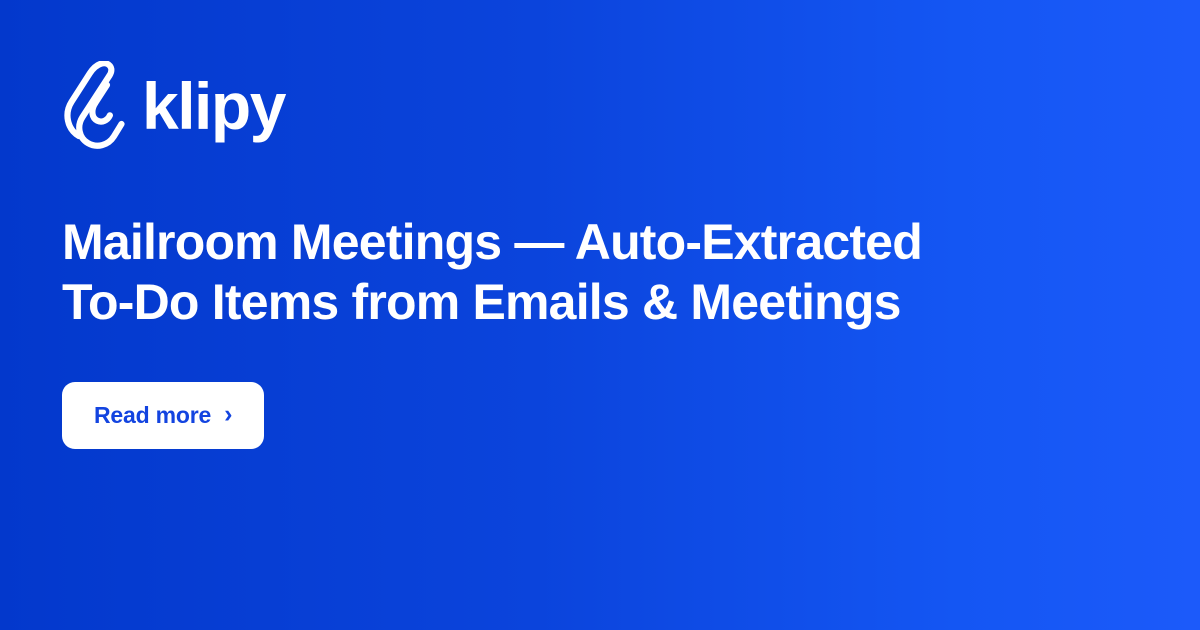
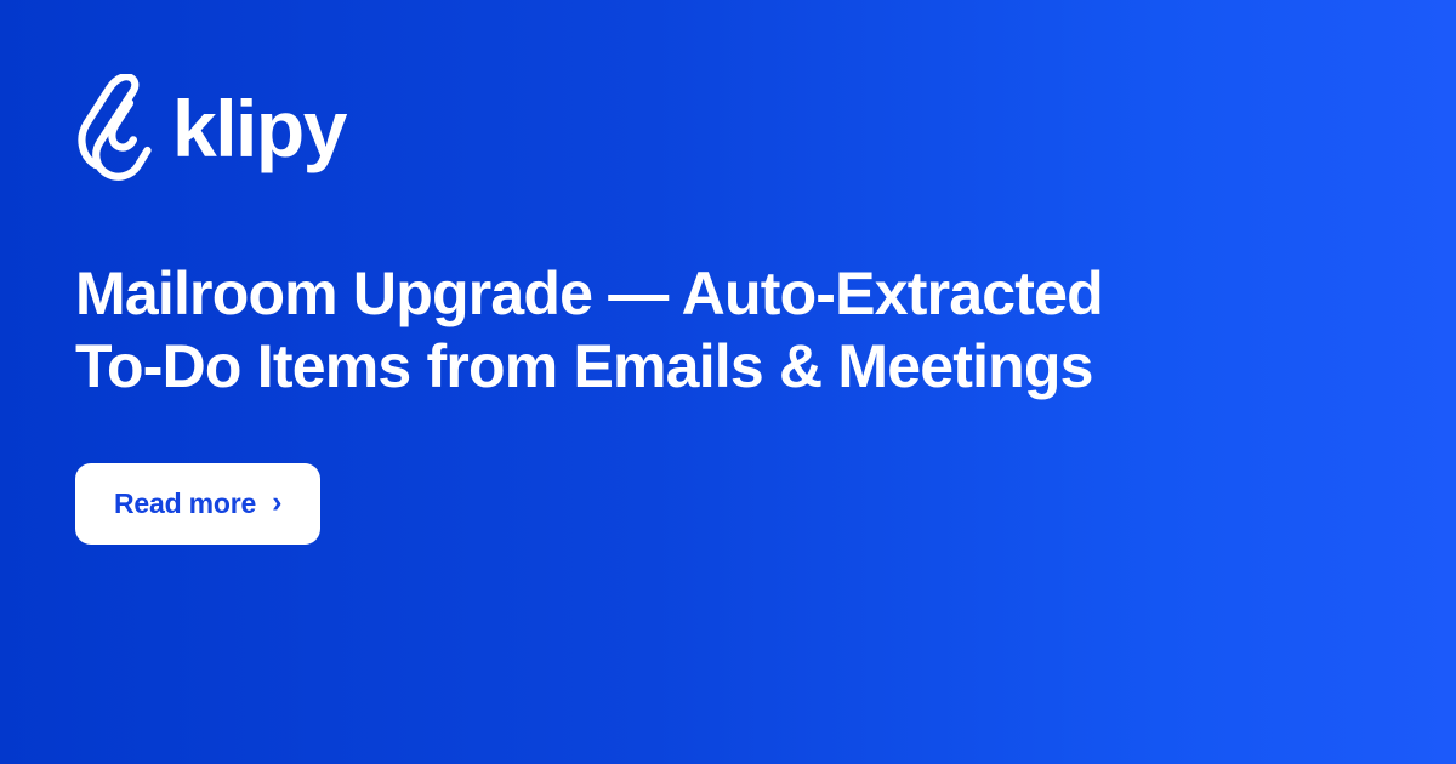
  klipy
- Mailroom Meetings — Auto-Extracted To-Do Items from Emails & Meetings
+ Mailroom Upgrade — Auto-Extracted To-Do Items from Emails & Meetings
  Read more
  ›
